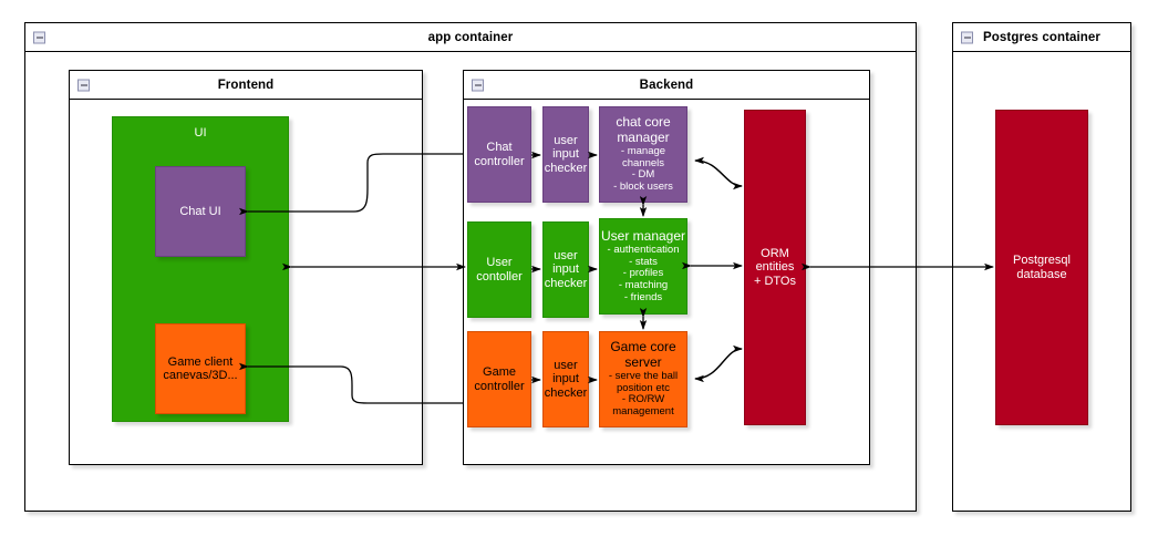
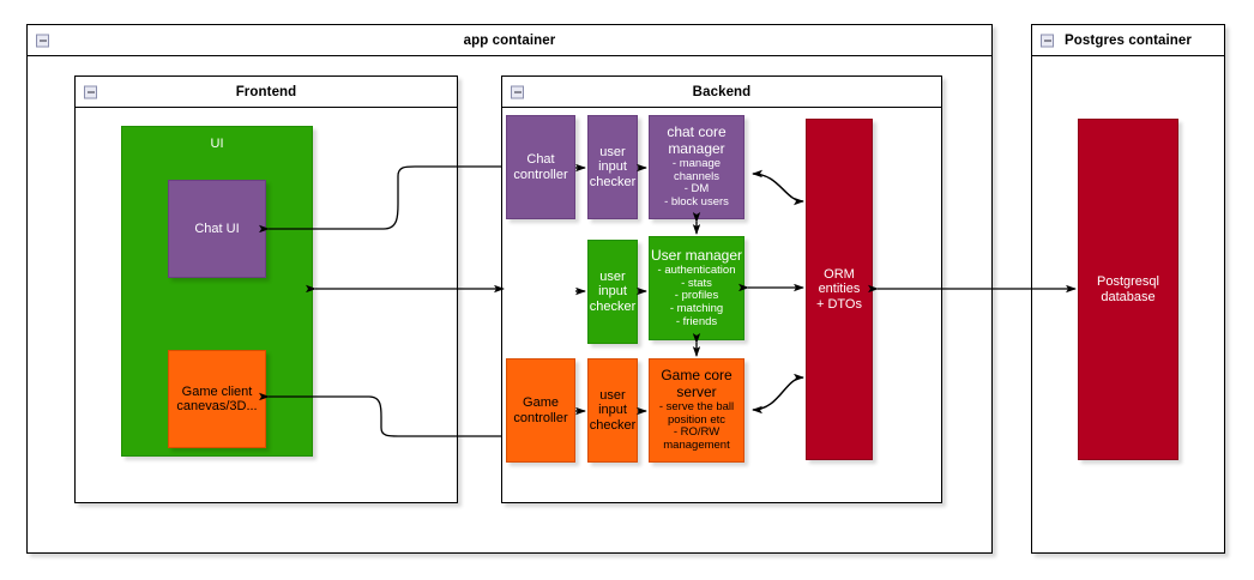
  app container
  Postgres container
  Frontend
  Backend
  UI
  Chat UI
  Game client
  canevas/3D...
  Chat
  controller
  user
  input
  checker
  chat core
  manager
  - manage channels
  - DM
  - block users
- User
- contoller
  user
  input
  checker
  User manager
  - authentication
  - stats
  - profiles
  - matching
  - friends
  Game
  controller
  user
  input
  checker
  Game core
  server
  - serve the ball
  position etc
  - RO/RW
  management
  ORM
  entities
  + DTOs
  Postgresql
  database
